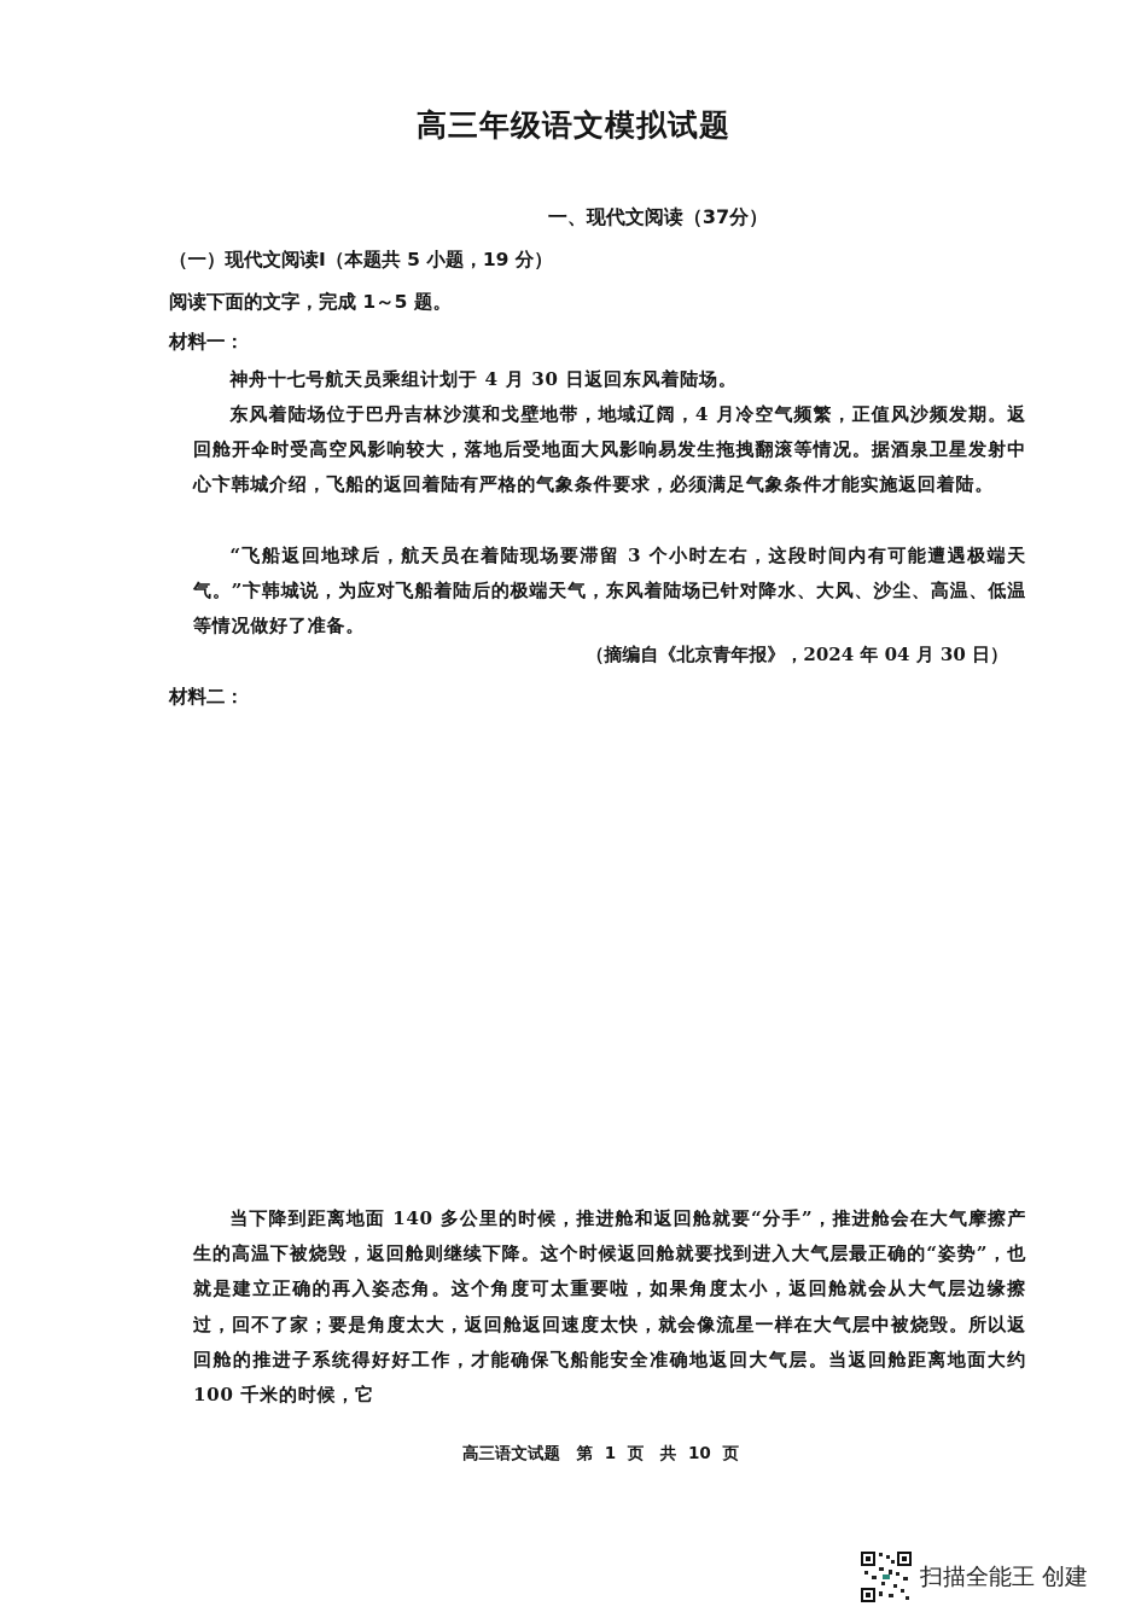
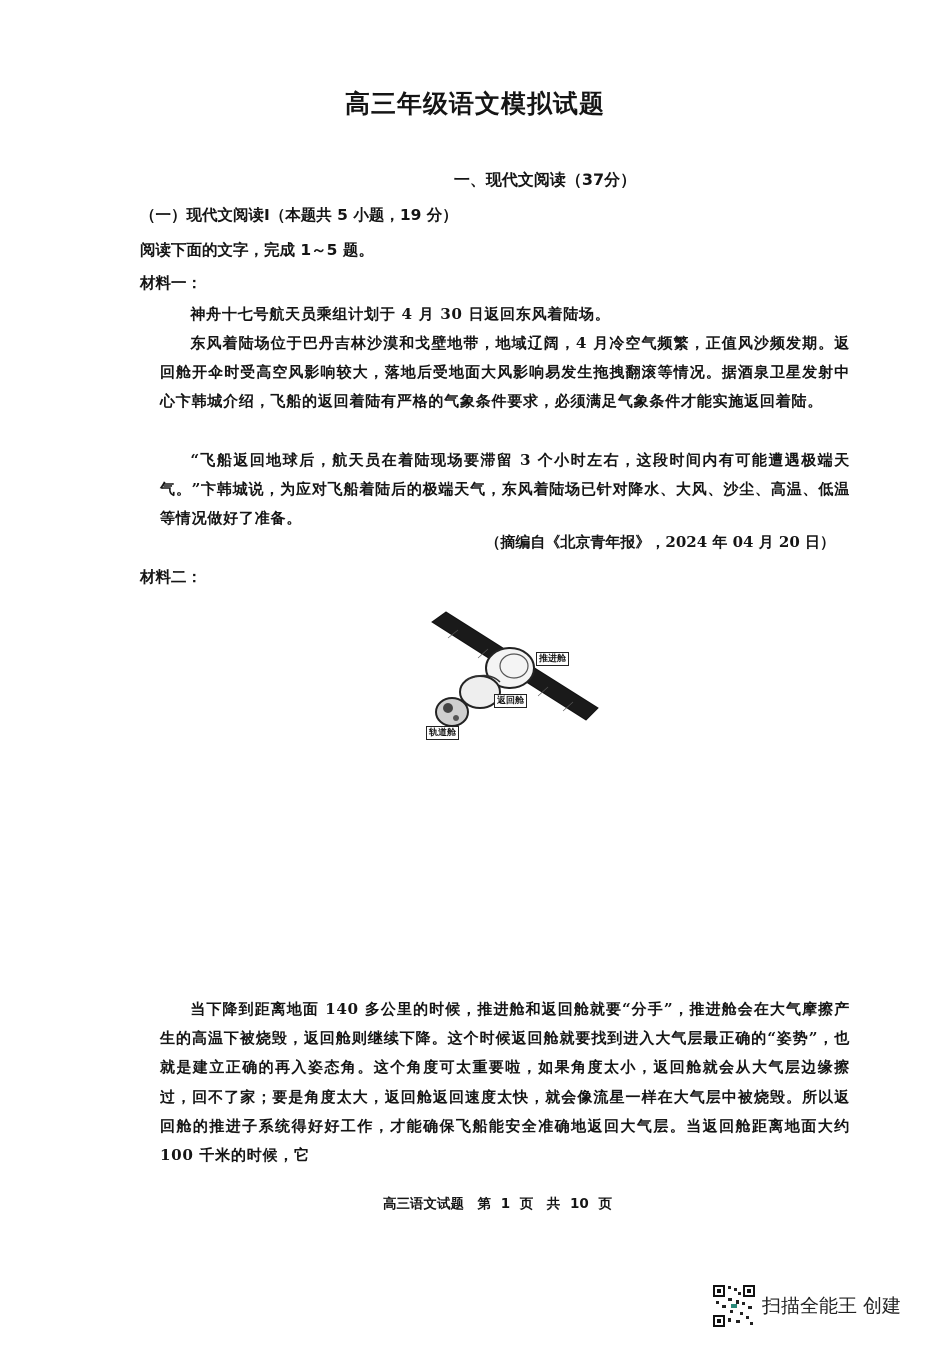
  高三年级语文模拟试题
  一、现代文阅读（37分）
  （一）现代文阅读Ⅰ（本题共 5 小题，19 分）
  阅读下面的文字，完成 1～5 题。
  材料一：
  神舟十七号航天员乘组计划于 4 月 30 日返回东风着陆场。
  东风着陆场位于巴丹吉林沙漠和戈壁地带，地域辽阔，4 月冷空气频繁，正值风沙频发期。返回舱开伞时受高空风影响较大，落地后受地面大风影响易发生拖拽翻滚等情况。据酒泉卫星发射中心卞韩城介绍，飞船的返回着陆有严格的气象条件要求，必须满足气象条件才能实施返回着陆。
  “飞船返回地球后，航天员在着陆现场要滞留 3 个小时左右，这段时间内有可能遭遇极端天气。”卞韩城说，为应对飞船着陆后的极端天气，东风着陆场已针对降水、大风、沙尘、高温、低温等情况做好了准备。
- （摘编自《北京青年报》，2024 年 04 月 30 日）
+ （摘编自《北京青年报》，2024 年 04 月 20 日）
  材料二：
+ 推进舱
+ 返回舱
+ 轨道舱
  当下降到距离地面 140 多公里的时候，推进舱和返回舱就要“分手”，推进舱会在大气摩擦产生的高温下被烧毁，返回舱则继续下降。这个时候返回舱就要找到进入大气层最正确的“姿势”，也就是建立正确的再入姿态角。这个角度可太重要啦，如果角度太小，返回舱就会从大气层边缘擦过，回不了家；要是角度太大，返回舱返回速度太快，就会像流星一样在大气层中被烧毁。所以返回舱的推进子系统得好好工作，才能确保飞船能安全准确地返回大气层。当返回舱距离地面大约 100 千米的时候，它
  高三语文试题 第 1 页 共 10 页
  扫描全能王 创建
